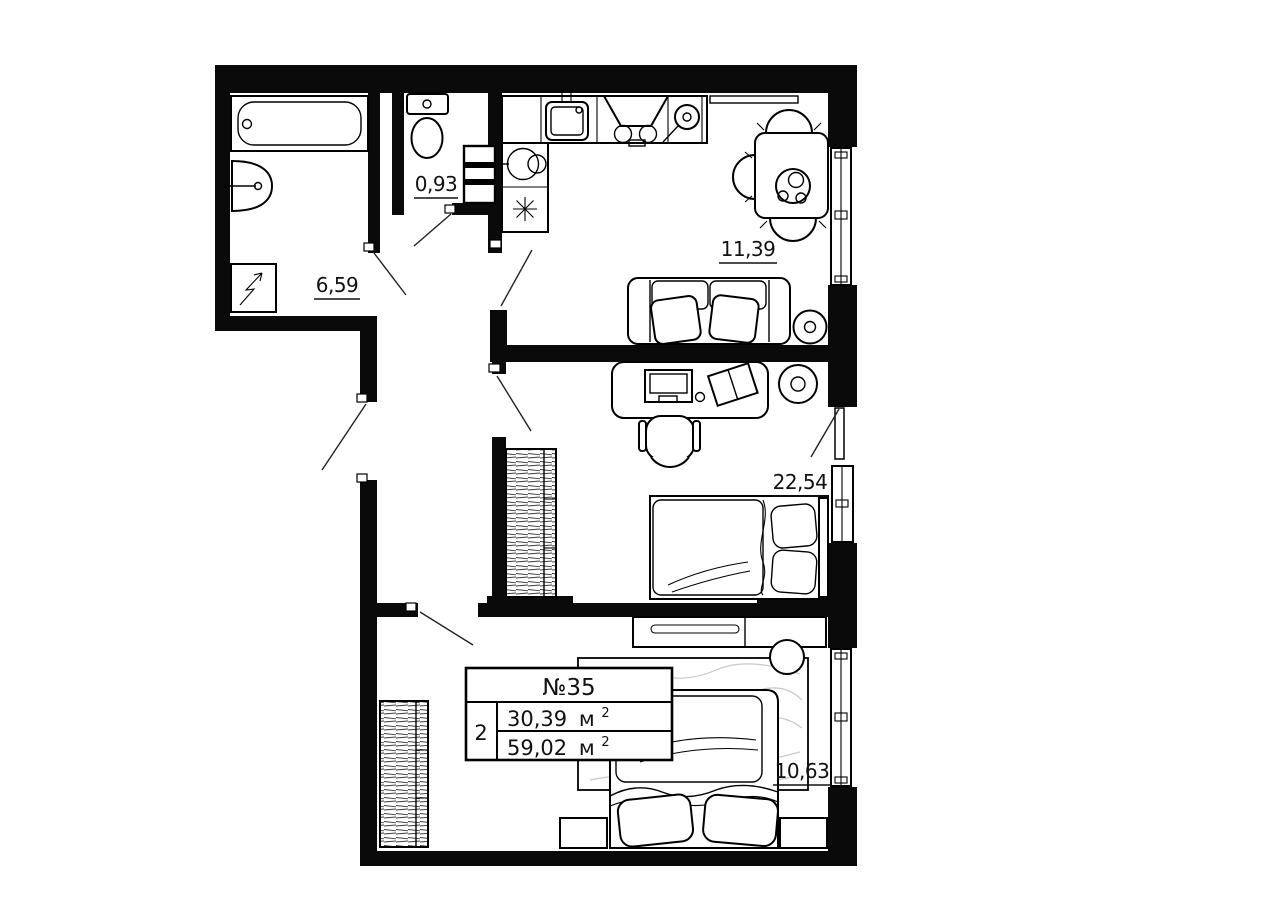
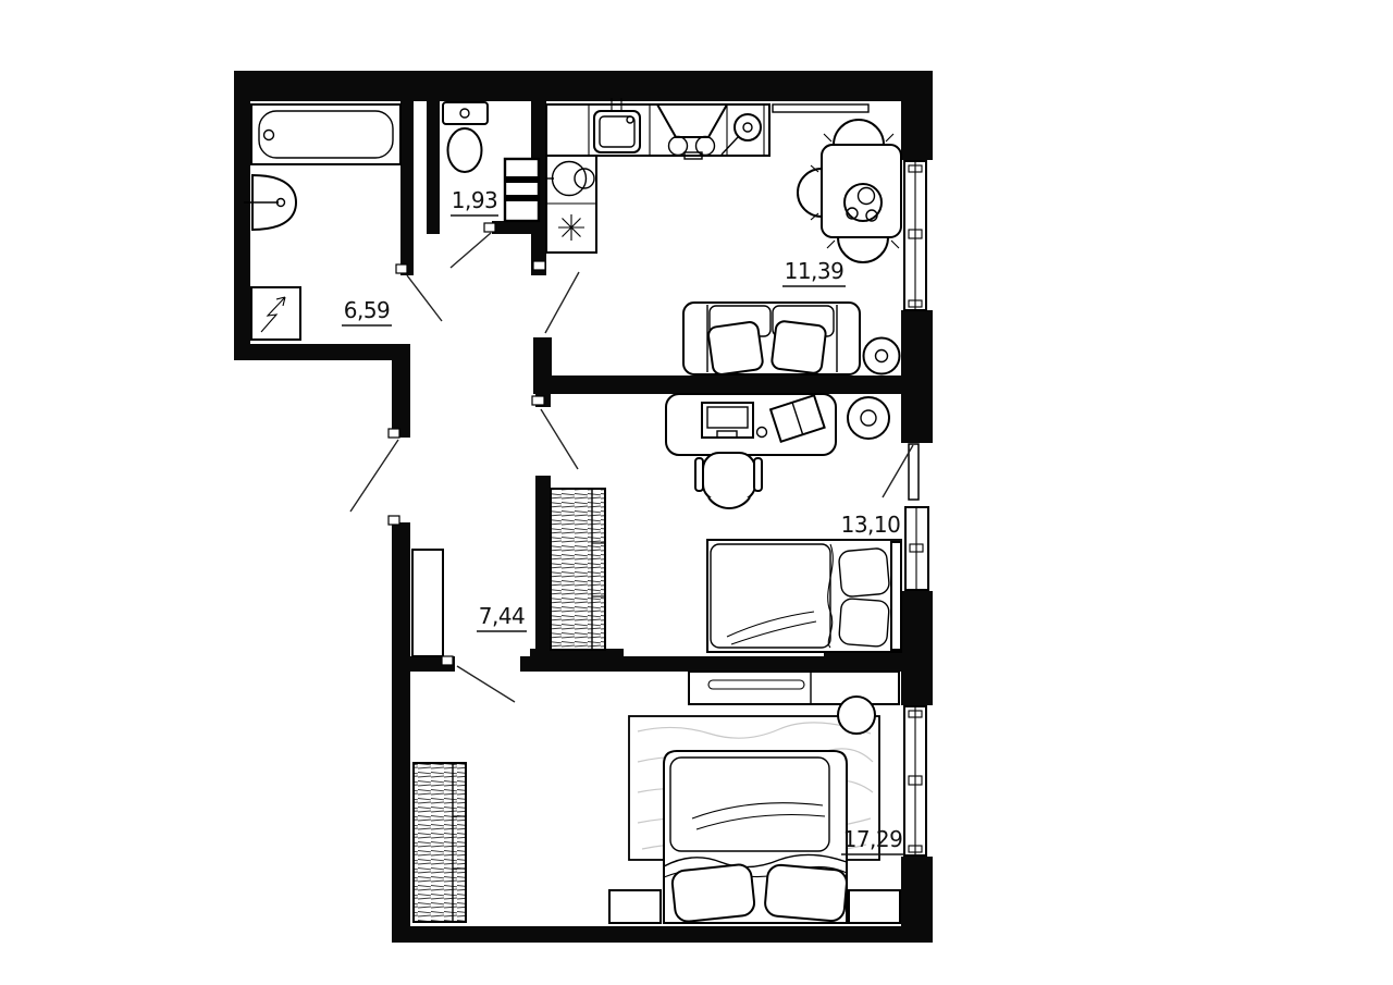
  6,59
- 0,93
+ 1,93
  11,39
- 22,54
+ 13,10
+ 7,44
- 10,63
+ 17,29
- №35
- 2
- 30,39 м 2
- 59,02 м 2
